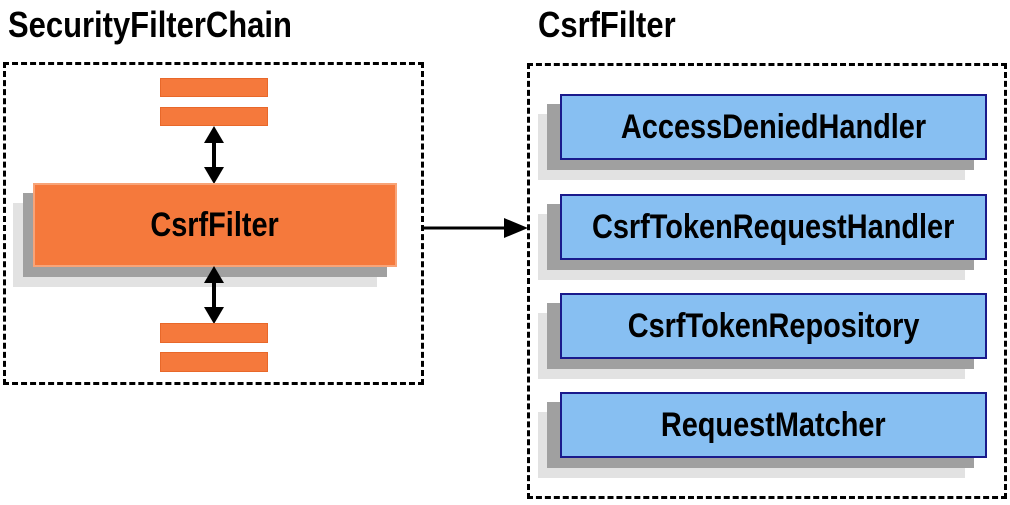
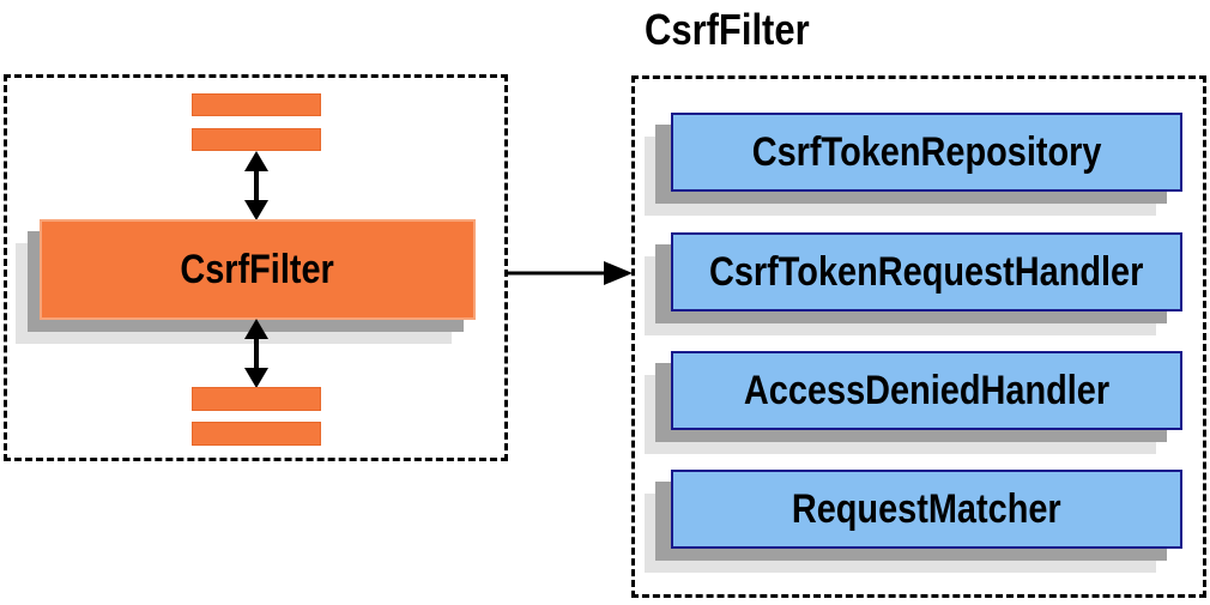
- SecurityFilterChain
  CsrfFilter
  CsrfFilter
- AccessDeniedHandler
+ CsrfTokenRepository
  CsrfTokenRequestHandler
- CsrfTokenRepository
+ AccessDeniedHandler
  RequestMatcher
